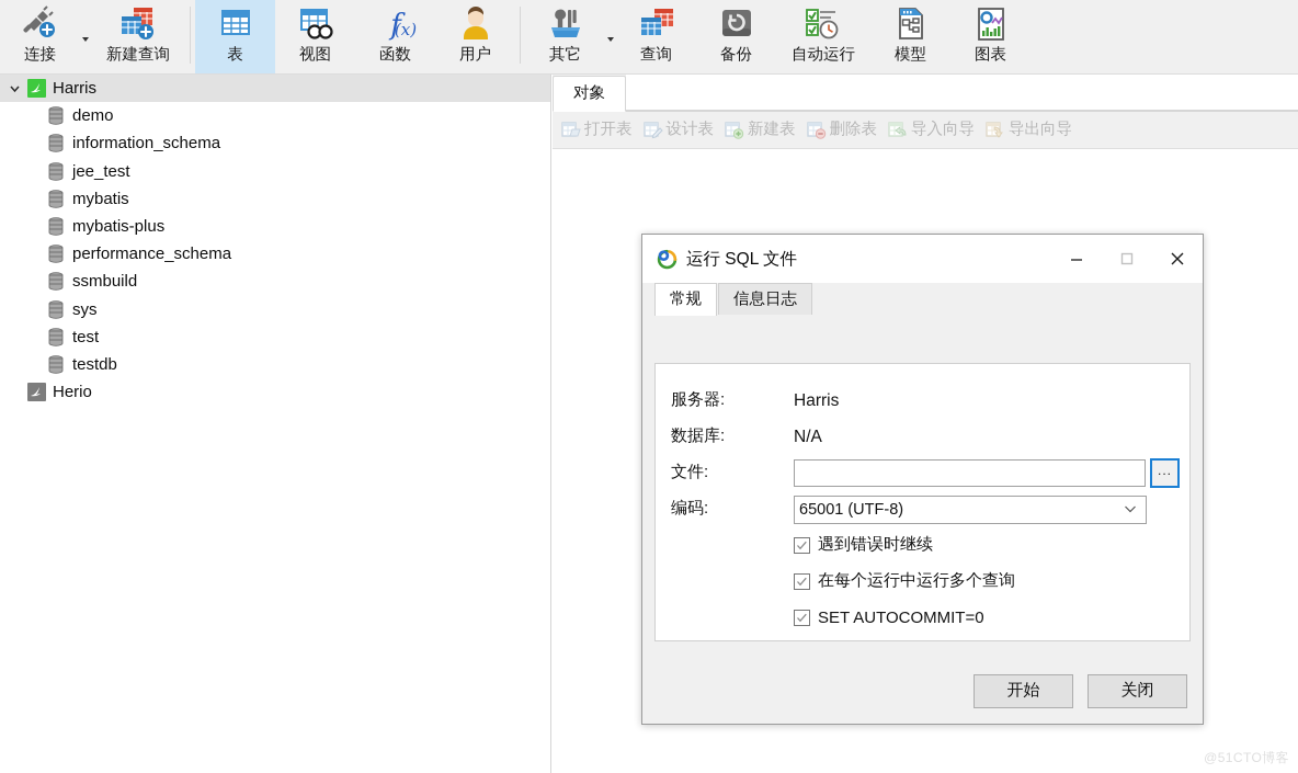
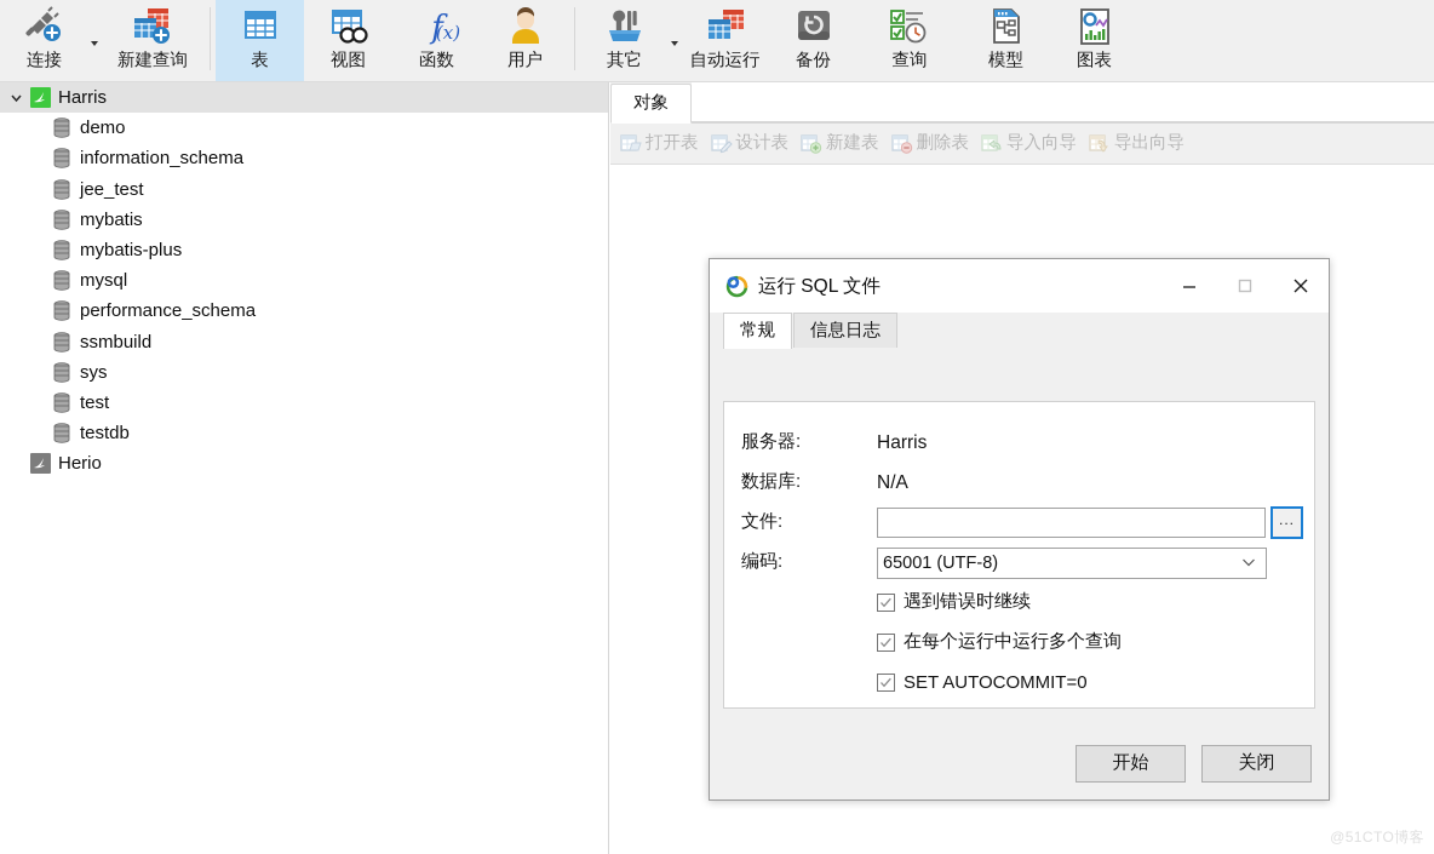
  连接
  新建查询
  表
  视图
  f
  (x)
  函数
  用户
  其它
- 查询
+ 自动运行
  备份
- 自动运行
+ 查询
  模型
  图表
  Harris
  demo
  information_schema
  jee_test
  mybatis
  mybatis-plus
+ mysql
  performance_schema
  ssmbuild
  sys
  test
  testdb
  Herio
  对象
  打开表
  设计表
  新建表
  删除表
  导入向导
  导出向导
  运行 SQL 文件
  常规
  信息日志
  服务器:
  Harris
  数据库:
  N/A
  文件:
  ...
  编码:
  65001 (UTF-8)
  遇到错误时继续
  在每个运行中运行多个查询
  SET AUTOCOMMIT=0
  开始
  关闭
  @51CTO博客
